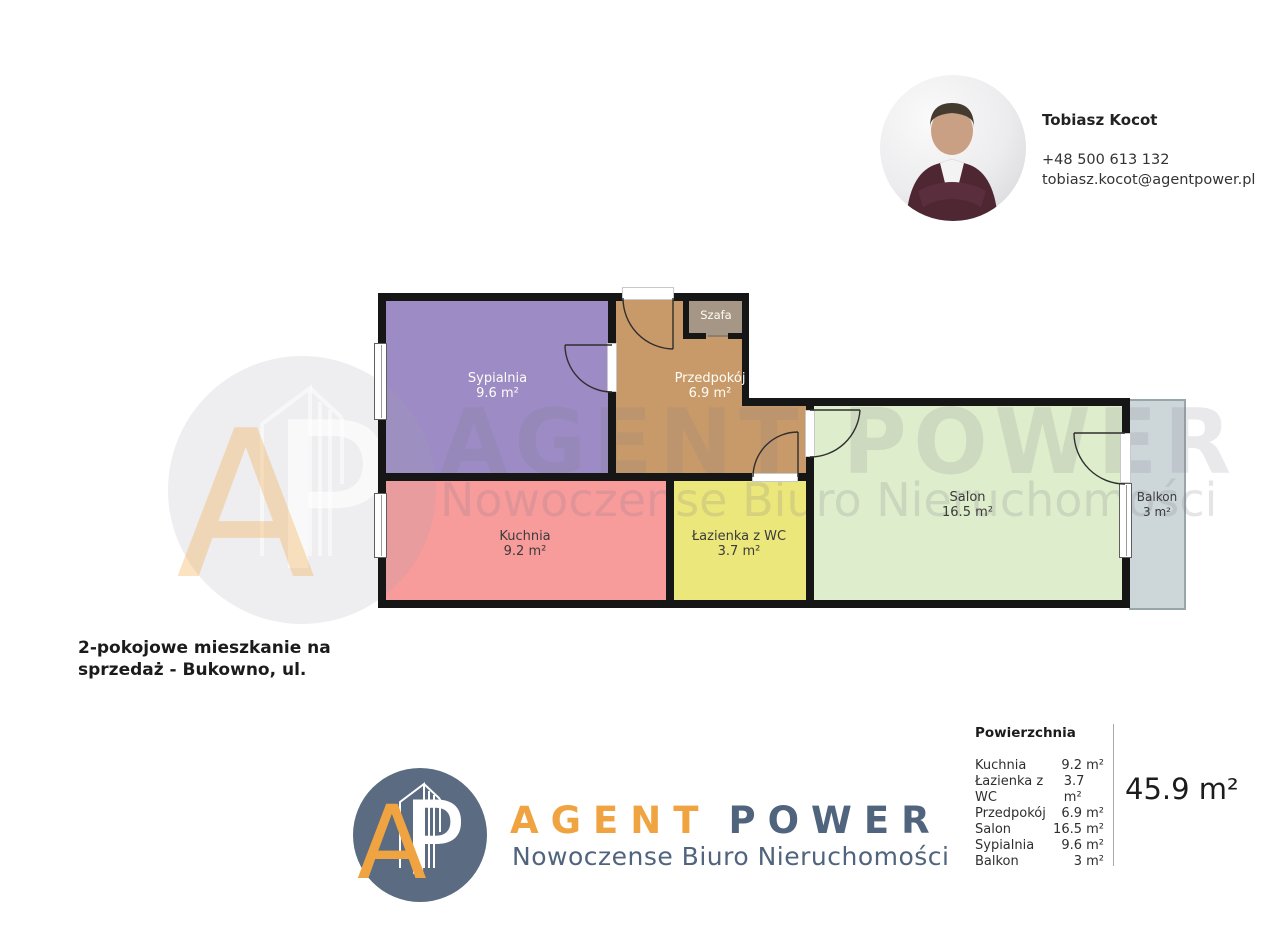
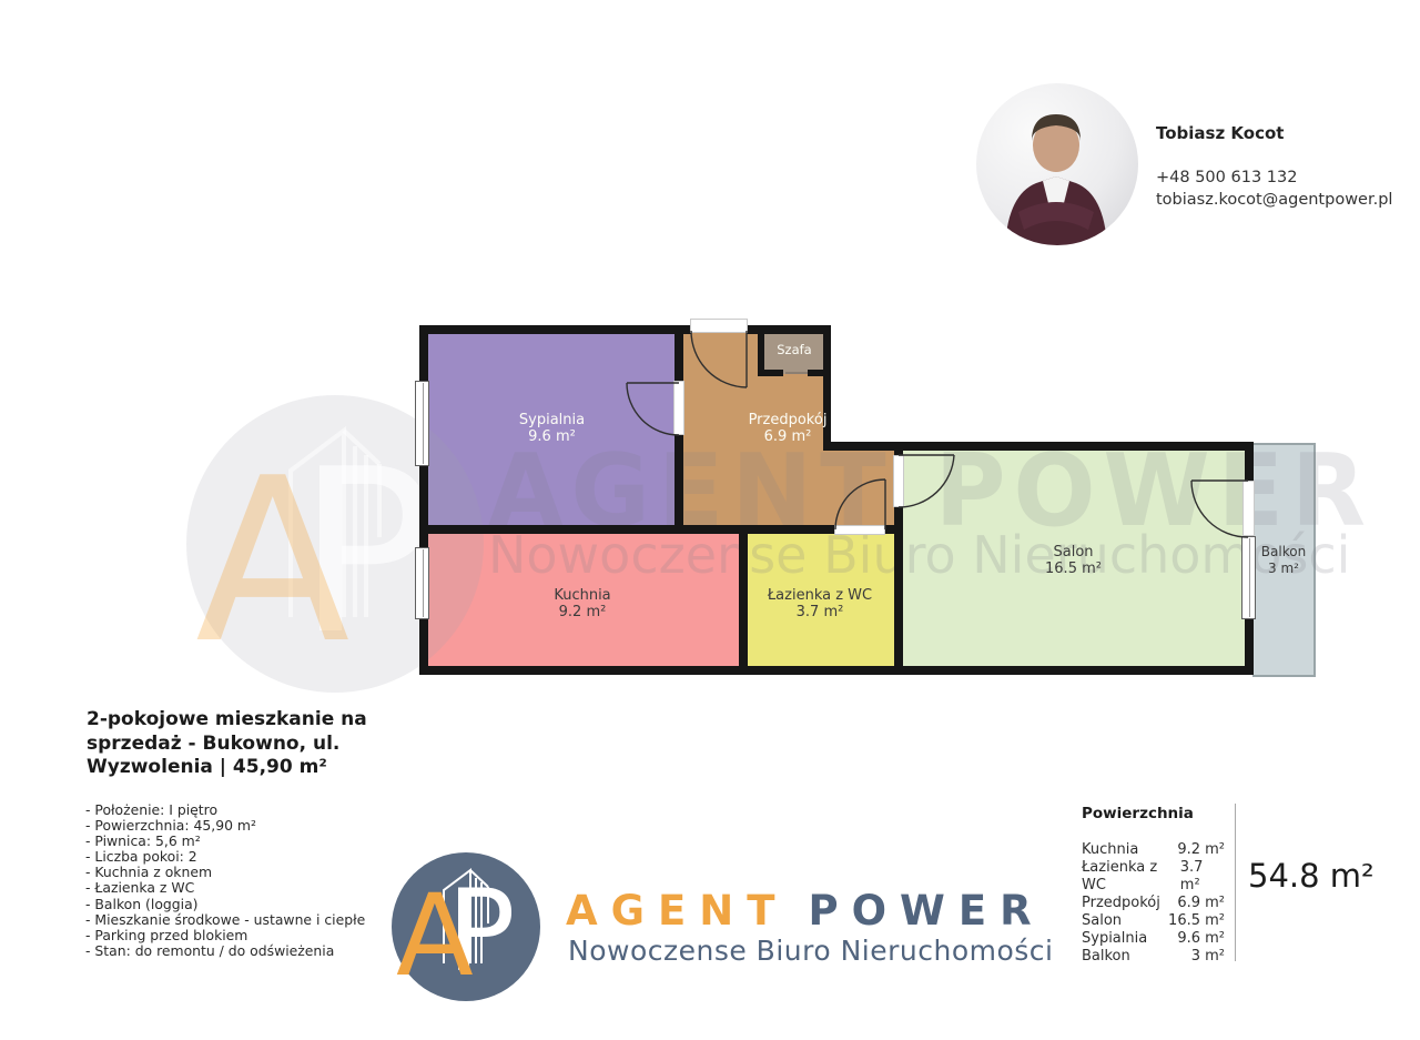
  Tobiasz Kocot
  +48 500 613 132
  tobiasz.kocot@agentpower.pl
  P
  A
  AGENT POWR
  Nowoczense Biuro Nieruchomości
  Sypialnia
  9.6 m²
  Przedpokój
  6.9 m²
  Szafa
  Kuchnia
  9.2 m²
  Łazienka z WC
  3.7 m²
  Salon
  16.5 m²
  Balkon
  3 m²
  2-pokojowe mieszkanie na
  sprzedaż - Bukowno, ul.
+ Wyzwolenia | 45,90 m²
+ - Położenie: I piętro
+ - Powierzchnia: 45,90 m²
+ - Piwnica: 5,6 m²
+ - Liczba pokoi: 2
+ - Kuchnia z oknem
+ - Łazienka z WC
+ - Balkon (loggia)
+ - Mieszkanie środkowe - ustawne i ciepłe
+ - Parking przed blokiem
+ - Stan: do remontu / do odświeżenia
  P
  A
  AGENT POWER
  Nowoczense Biuro Nieruchomości
  Powierzchnia
  Kuchnia
  9.2 m²
  Łazienka z WC
  3.7 m²
  Przedpokój
  6.9 m²
  Salon
  16.5 m²
  Sypialnia
  9.6 m²
  Balkon
  3 m²
- 45.9 m²
+ 54.8 m²
